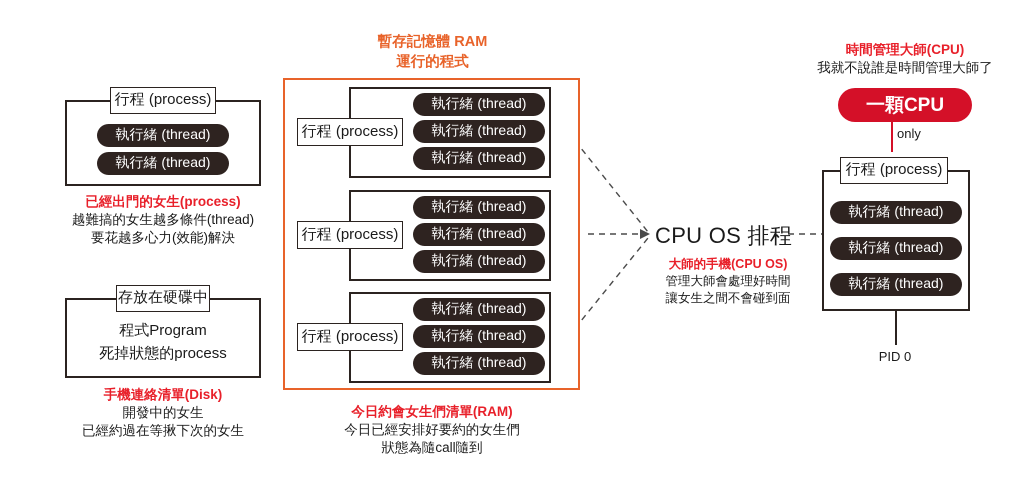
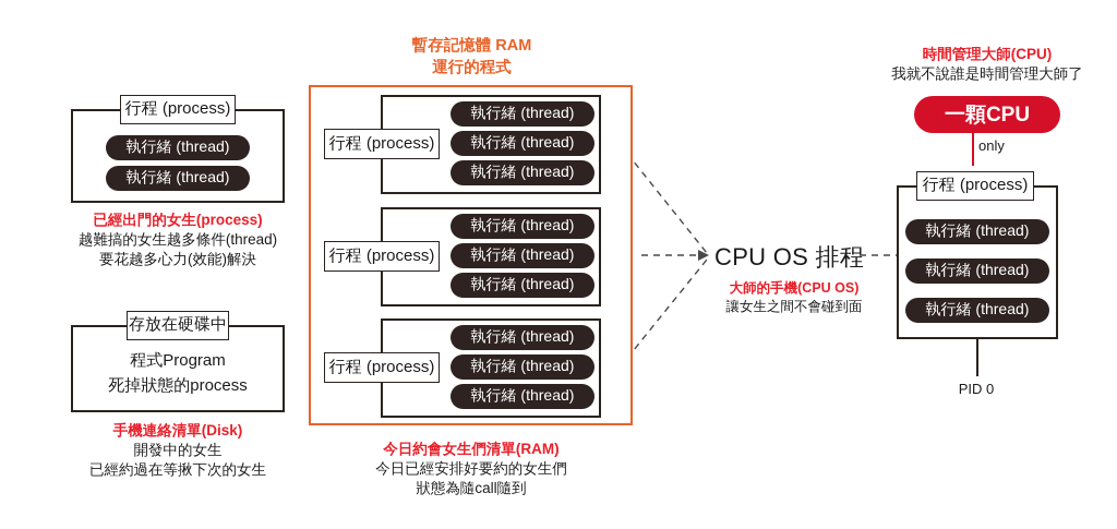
  行程 (process)
  執行緒 (thread)
  執行緒 (thread)
  已經出門的女生(process)
  越難搞的女生越多條件(thread)
  要花越多心力(效能)解決
  存放在硬碟中
  程式Program
  死掉狀態的process
  手機連絡清單(Disk)
  開發中的女生
  已經約過在等揪下次的女生
  暫存記憶體 RAM
  運行的程式
  行程 (process)
  執行緒 (thread)
  執行緒 (thread)
  執行緒 (thread)
  行程 (process)
  執行緒 (thread)
  執行緒 (thread)
  執行緒 (thread)
  行程 (process)
  執行緒 (thread)
  執行緒 (thread)
  執行緒 (thread)
  今日約會女生們清單(RAM)
  今日已經安排好要約的女生們
  狀態為隨call隨到
  CPU OS 排程
  大師的手機(CPU OS)
- 管理大師會處理好時間
  讓女生之間不會碰到面
  時間管理大師(CPU)
  我就不說誰是時間管理大師了
  一顆CPU
  only
  行程 (process)
  執行緒 (thread)
  執行緒 (thread)
  執行緒 (thread)
  PID 0
